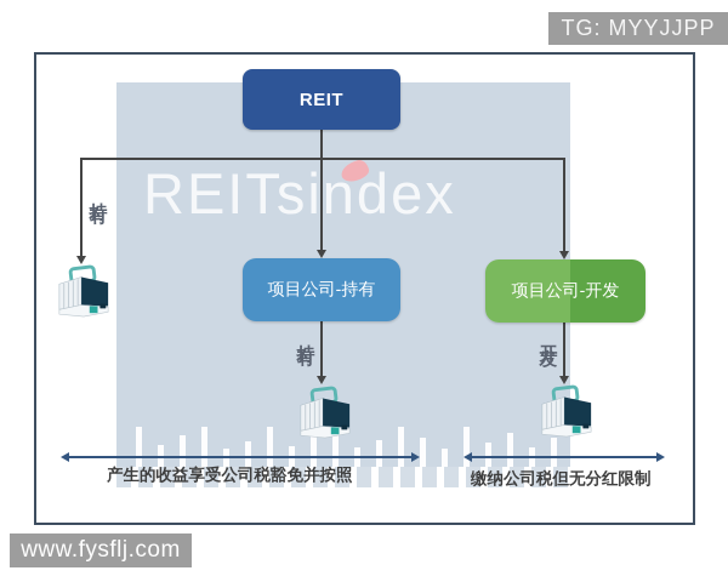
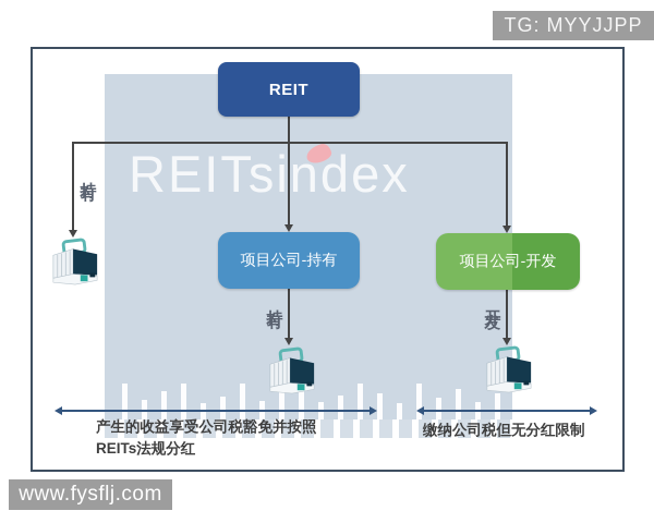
  TG: MYYJJPP
  REITsindex
  REIT
  项目公司-持有
  项目公司-开发
  产生的收益享受公司税豁免并按照
+ REITs法规分红
  缴纳公司税但无分红限制
  www.fysflj.com
